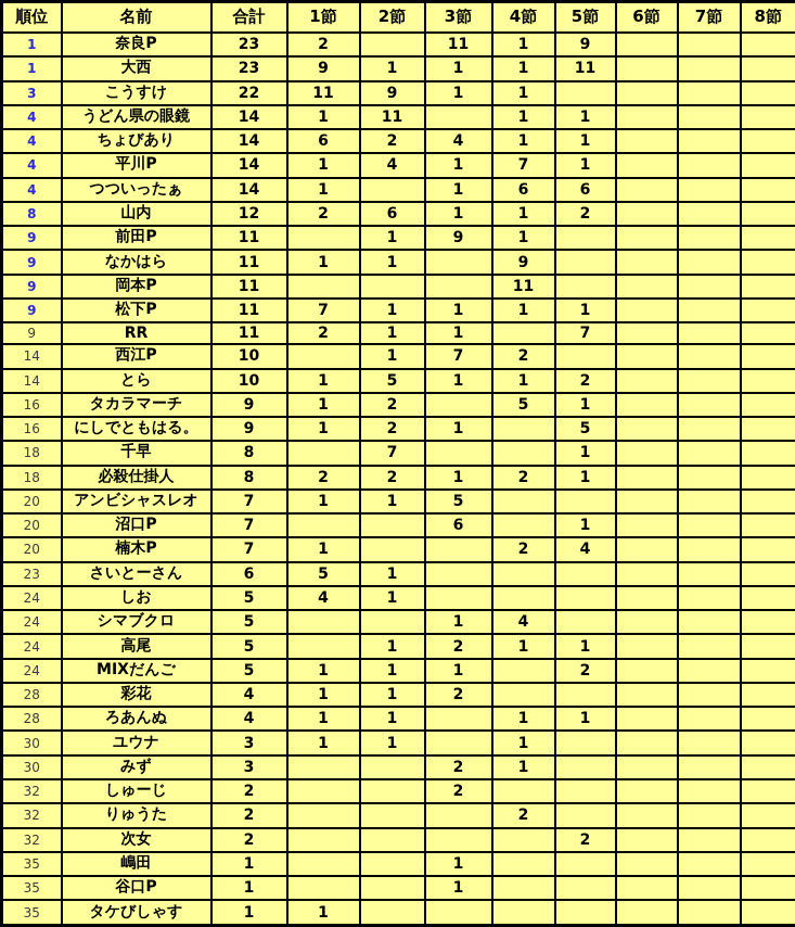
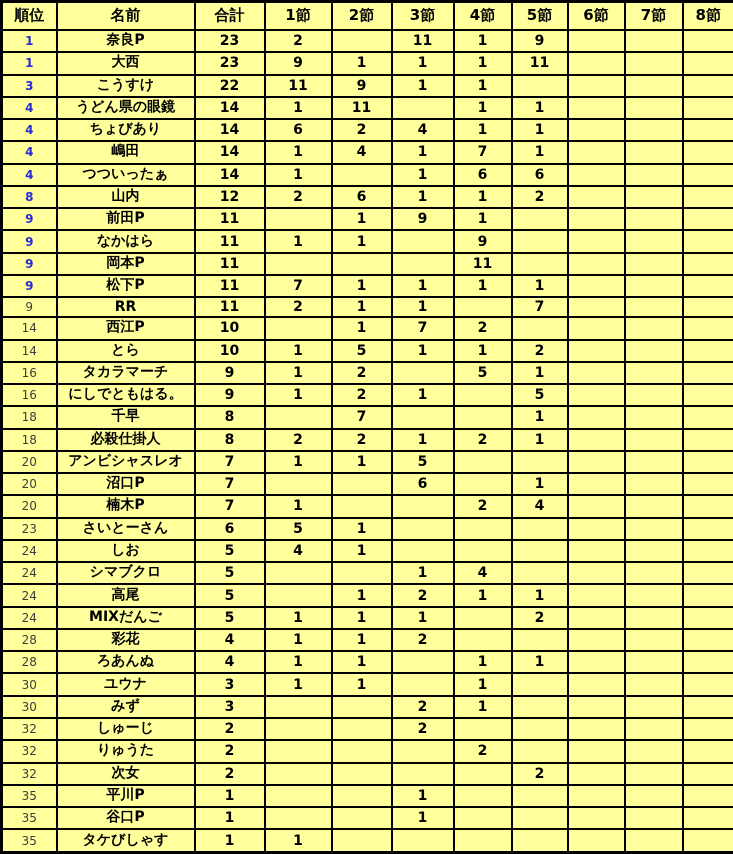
  順位	名前	合計	1節	2節	3節	4節	5節	6節	7節	8節
  1	奈良P	23	2		11	1	9
  1	大西	23	9	1	1	1	11
  3	こうすけ	22	11	9	1	1
  4	うどん県の眼鏡	14	1	11		1	1
  4	ちょびあり	14	6	2	4	1	1
- 4	平川P	14	1	4	1	7	1
+ 4	嶋田	14	1	4	1	7	1
  4	つついったぁ	14	1		1	6	6
  8	山内	12	2	6	1	1	2
  9	前田P	11		1	9	1
  9	なかはら	11	1	1		9
  9	岡本P	11				11
  9	松下P	11	7	1	1	1	1
  9	RR	11	2	1	1		7
  14	西江P	10		1	7	2
  14	とら	10	1	5	1	1	2
  16	タカラマーチ	9	1	2		5	1
  16	にしでともはる。	9	1	2	1		5
  18	千早	8		7			1
  18	必殺仕掛人	8	2	2	1	2	1
  20	アンビシャスレオ	7	1	1	5
  20	沼口P	7			6		1
  20	楠木P	7	1			2	4
  23	さいとーさん	6	5	1
  24	しお	5	4	1
  24	シマブクロ	5			1	4
  24	高尾	5		1	2	1	1
  24	MIXだんご	5	1	1	1		2
  28	彩花	4	1	1	2
  28	ろあんぬ	4	1	1		1	1
  30	ユウナ	3	1	1		1
  30	みず	3			2	1
  32	しゅーじ	2			2
  32	りゅうた	2				2
  32	次女	2					2
- 35	嶋田	1			1
+ 35	平川P	1			1
  35	谷口P	1			1
  35	タケびしゃす	1	1
